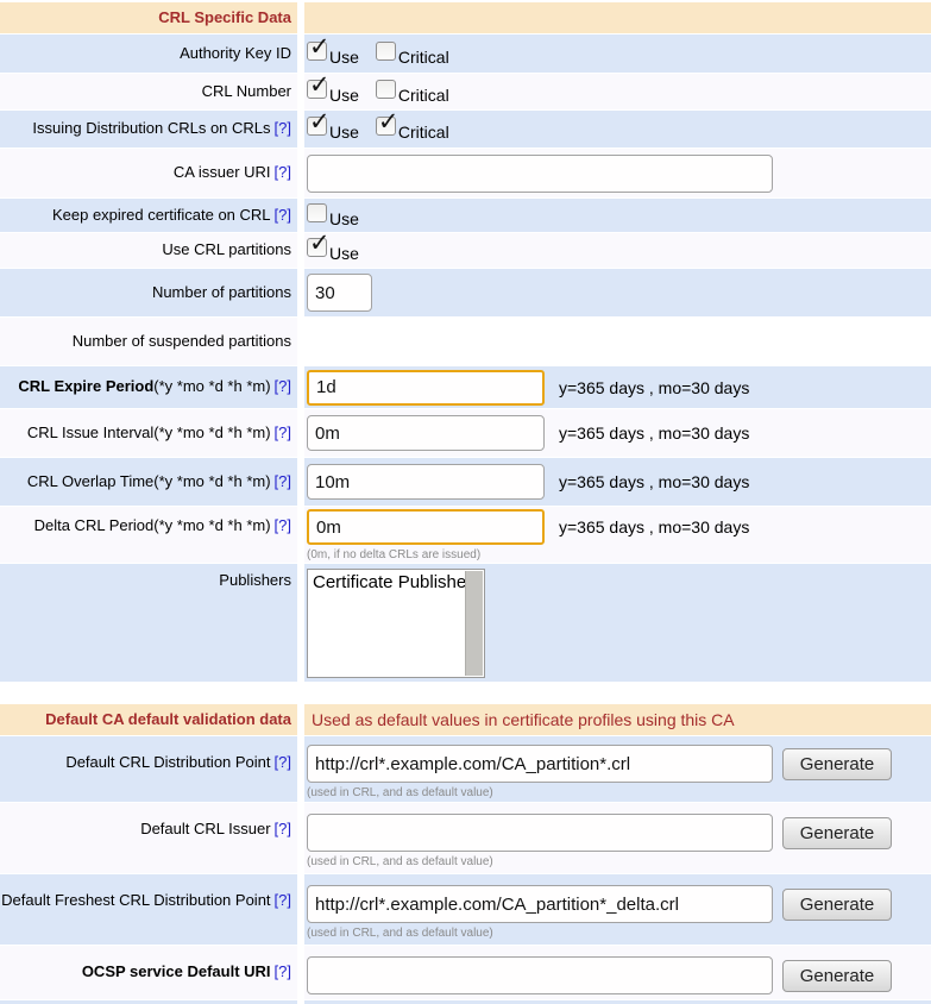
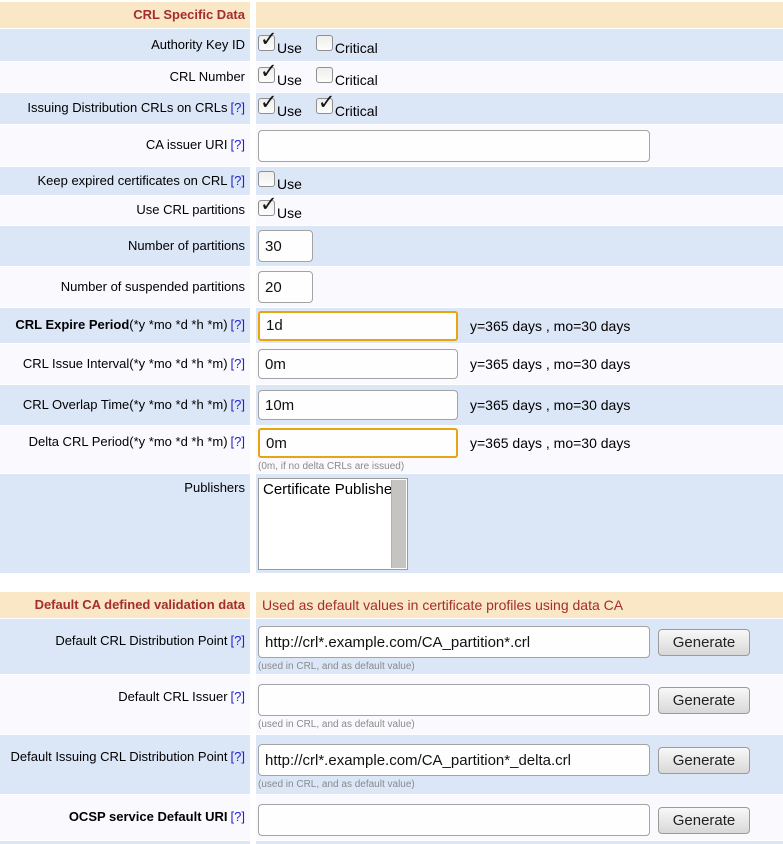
  CRL Specific Data
  Authority Key ID
  Use
  Critical
  CRL Number
  Use
  Critical
  Issuing Distribution CRLs on CRLs [?]
  Use
  Critical
  CA issuer URI [?]
- Keep expired certificate on CRL [?]
+ Keep expired certificates on CRL [?]
  Use
  Use CRL partitions
  Use
  Number of partitions
  30
  Number of suspended partitions
+ 20
  CRL Expire Period(*y *mo *d *h *m) [?]
  1d
  y=365 days , mo=30 days
  CRL Issue Interval(*y *mo *d *h *m) [?]
  0m
  y=365 days , mo=30 days
  CRL Overlap Time(*y *mo *d *h *m) [?]
  10m
  y=365 days , mo=30 days
  Delta CRL Period(*y *mo *d *h *m) [?]
  0m
  y=365 days , mo=30 days
  (0m, if no delta CRLs are issued)
  Publishers
  Certificate Publishe
- Default CA default validation data
+ Default CA defined validation data
- Used as default values in certificate profiles using this CA
+ Used as default values in certificate profiles using data CA
  Default CRL Distribution Point [?]
  http://crl*.example.com/CA_partition*.crl
  Generate
  (used in CRL, and as default value)
  Default CRL Issuer [?]
  Generate
  (used in CRL, and as default value)
- Default Freshest CRL Distribution Point [?]
+ Default Issuing CRL Distribution Point [?]
  http://crl*.example.com/CA_partition*_delta.crl
  Generate
  (used in CRL, and as default value)
  OCSP service Default URI [?]
  Generate
